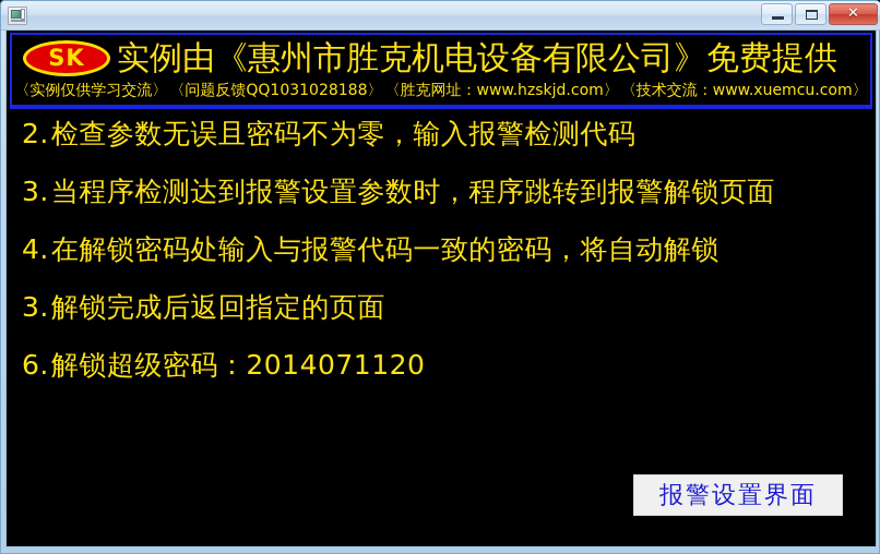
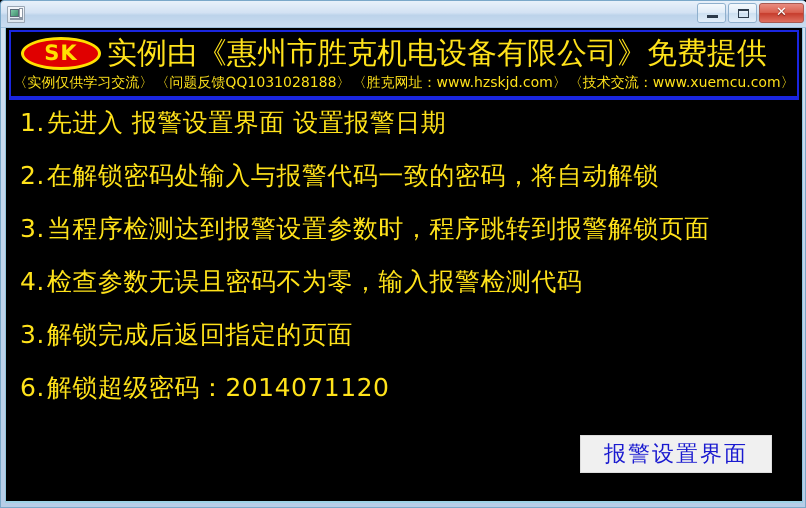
  ✕
  SK
  实例由《惠州市胜克机电设备有限公司》免费提供
  〈实例仅供学习交流〉 〈问题反馈QQ1031028188〉 〈胜克网址：www.hzskjd.com〉 〈技术交流：www.xuemcu.com〉
+ 1.先进入 报警设置界面 设置报警日期
- 2.检查参数无误且密码不为零，输入报警检测代码
+ 2.在解锁密码处输入与报警代码一致的密码，将自动解锁
  3.当程序检测达到报警设置参数时，程序跳转到报警解锁页面
- 4.在解锁密码处输入与报警代码一致的密码，将自动解锁
+ 4.检查参数无误且密码不为零，输入报警检测代码
  3.解锁完成后返回指定的页面
  6.解锁超级密码：2014071120
  报警设置界面
